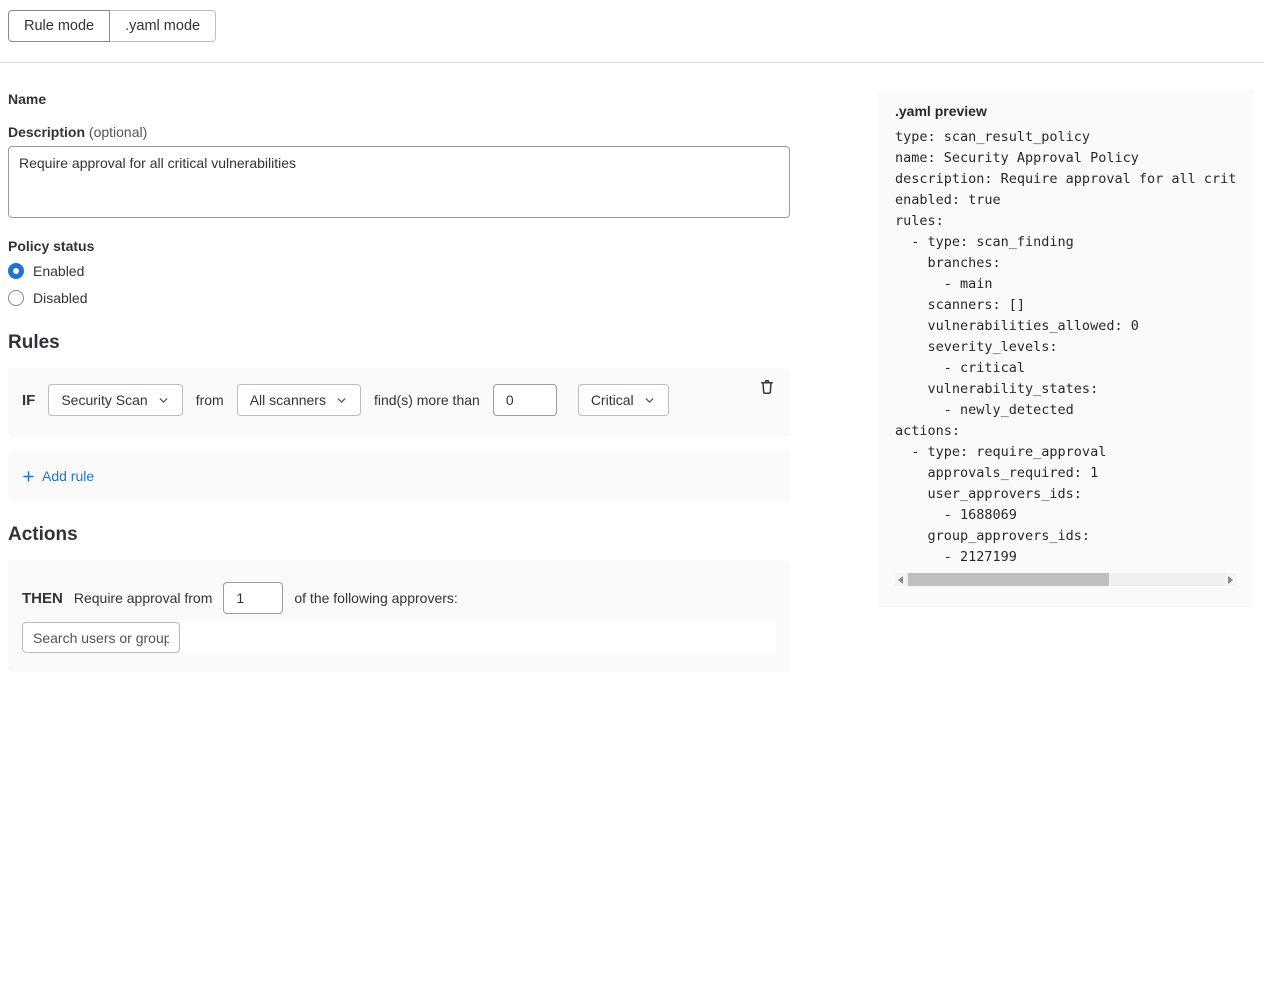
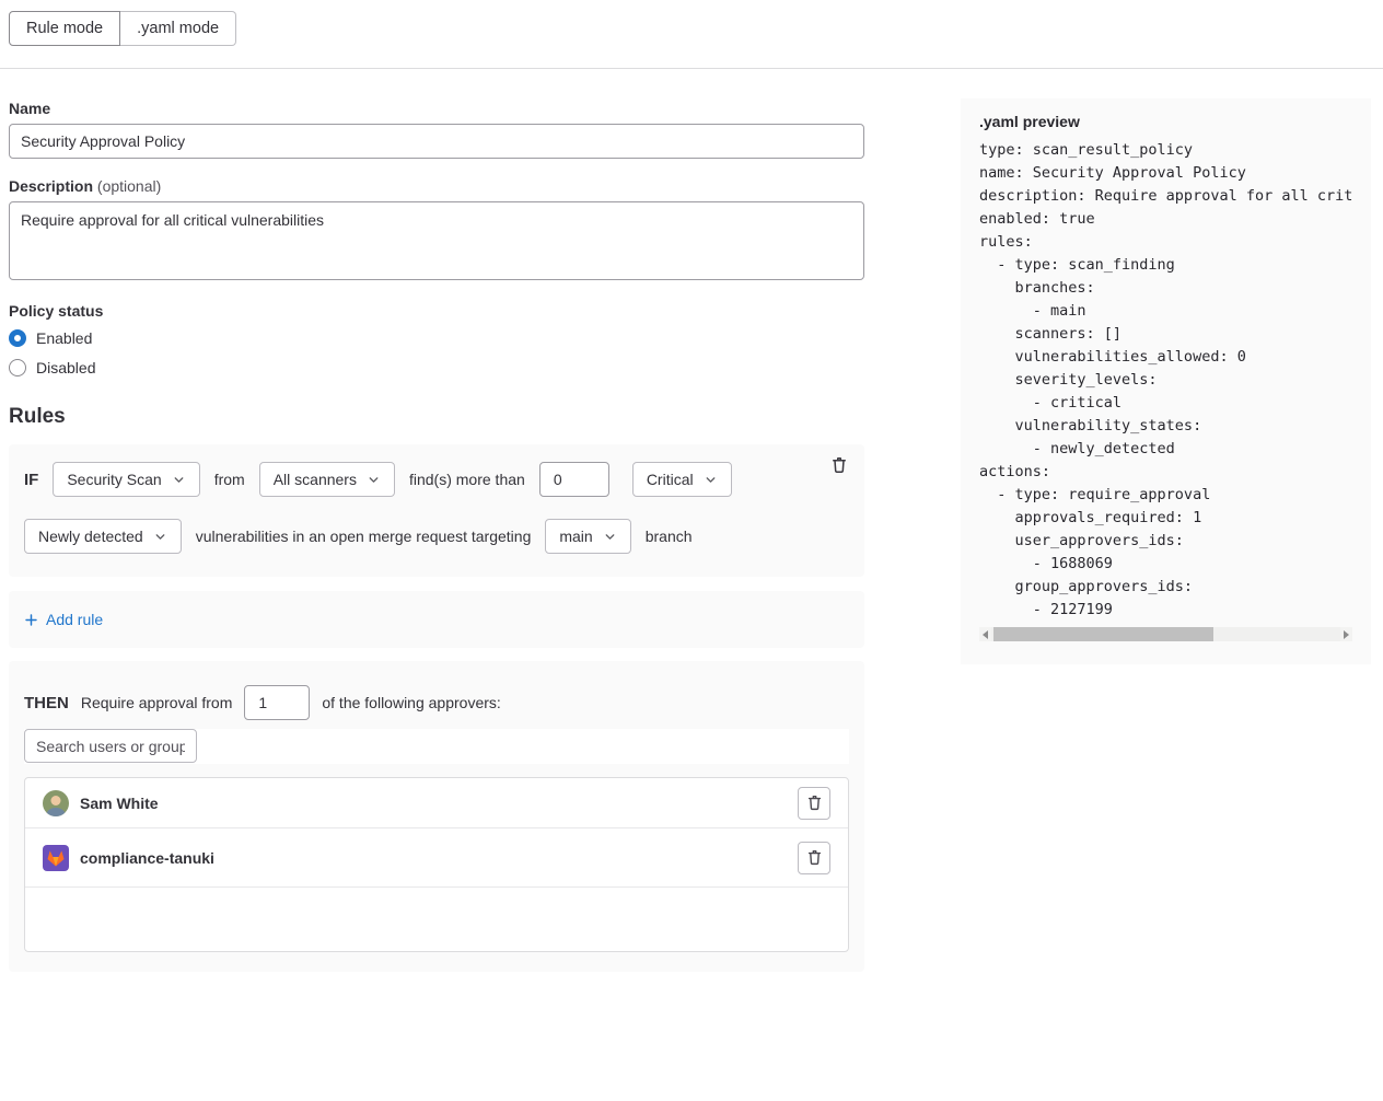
  Rule mode
  .yaml mode
  Name
+ Security Approval Policy
  Description (optional)
  Require approval for all critical vulnerabilities
  Policy status
  Enabled
  Disabled
  Rules
  IF
  Security Scan
  from
  All scanners
  find(s) more than
  0
  Critical
+ Newly detected
+ vulnerabilities in an open merge request targeting
+ main
+ branch
  Add rule
- Actions
  THEN
  Require approval from
  1
  of the following approvers:
  Search users or group
+ Sam White
+ compliance-tanuki
  .yaml preview
  type: scan_result_policy
  name: Security Approval Policy
  enabled: true
  rules:
  - type: scan_finding
  branches:
  - main
  scanners: []
  vulnerabilities_allowed: 0
  severity_levels:
  - critical
  vulnerability_states:
  - newly_detected
  actions:
  - type: require_approval
  approvals_required: 1
  user_approvers_ids:
  - 1688069
  group_approvers_ids:
  - 2127199
